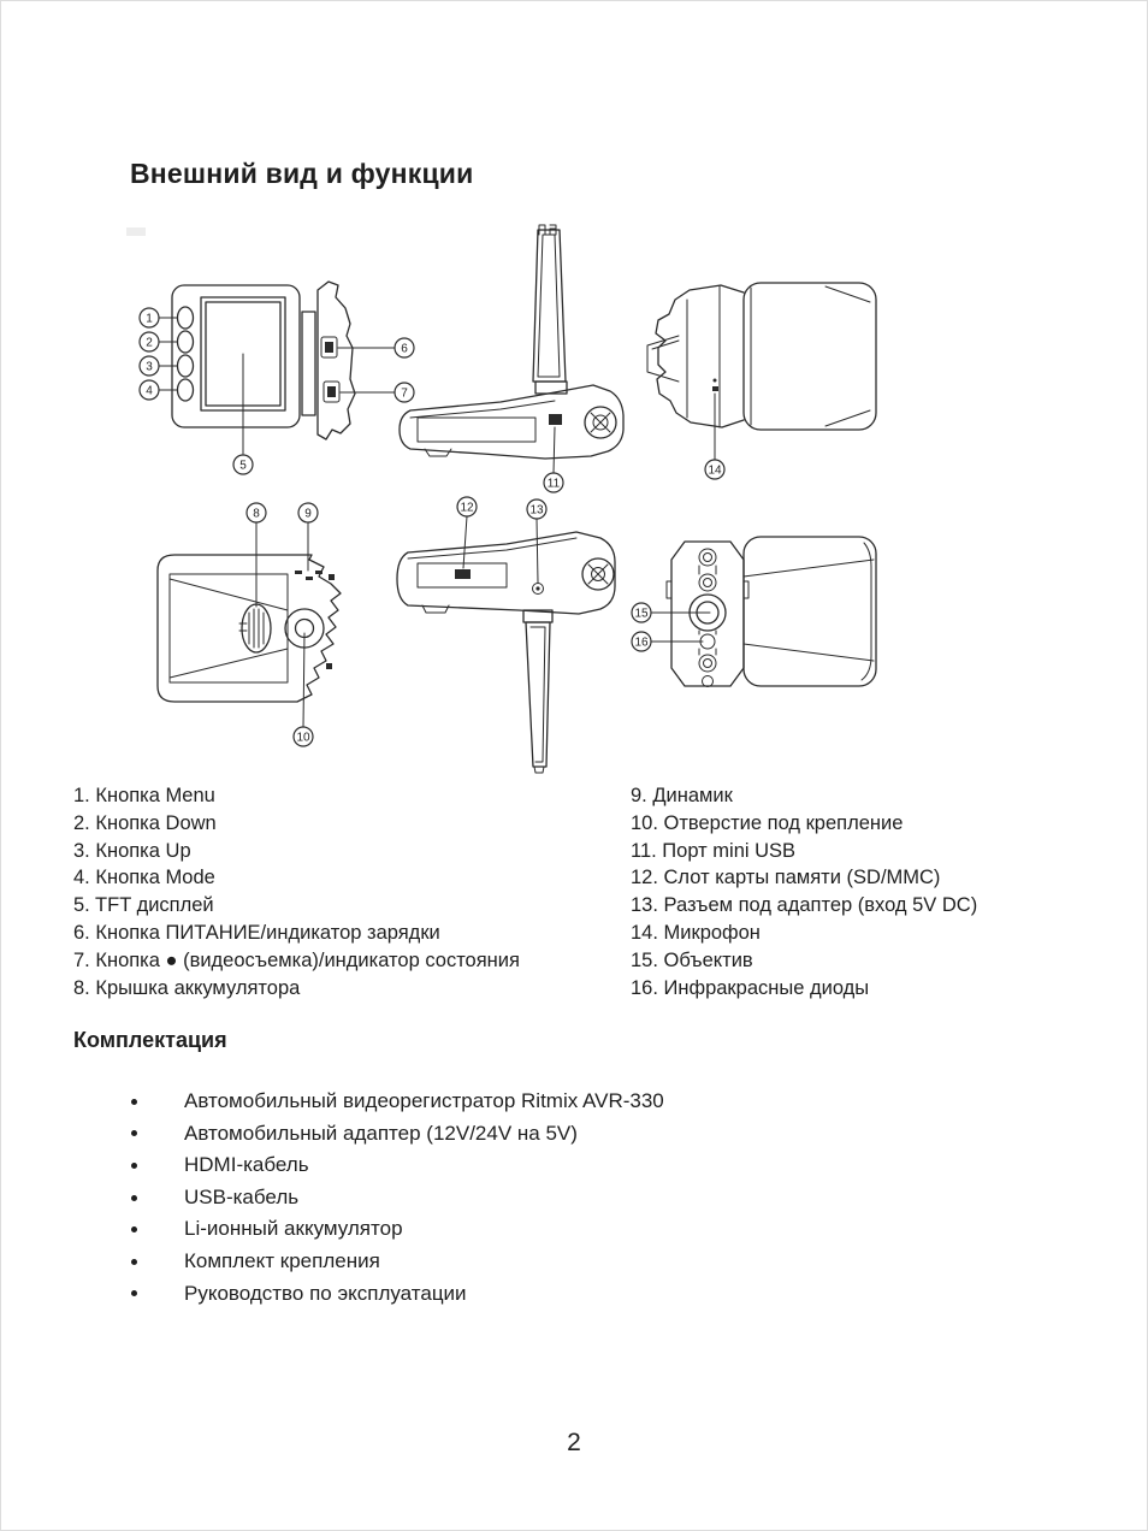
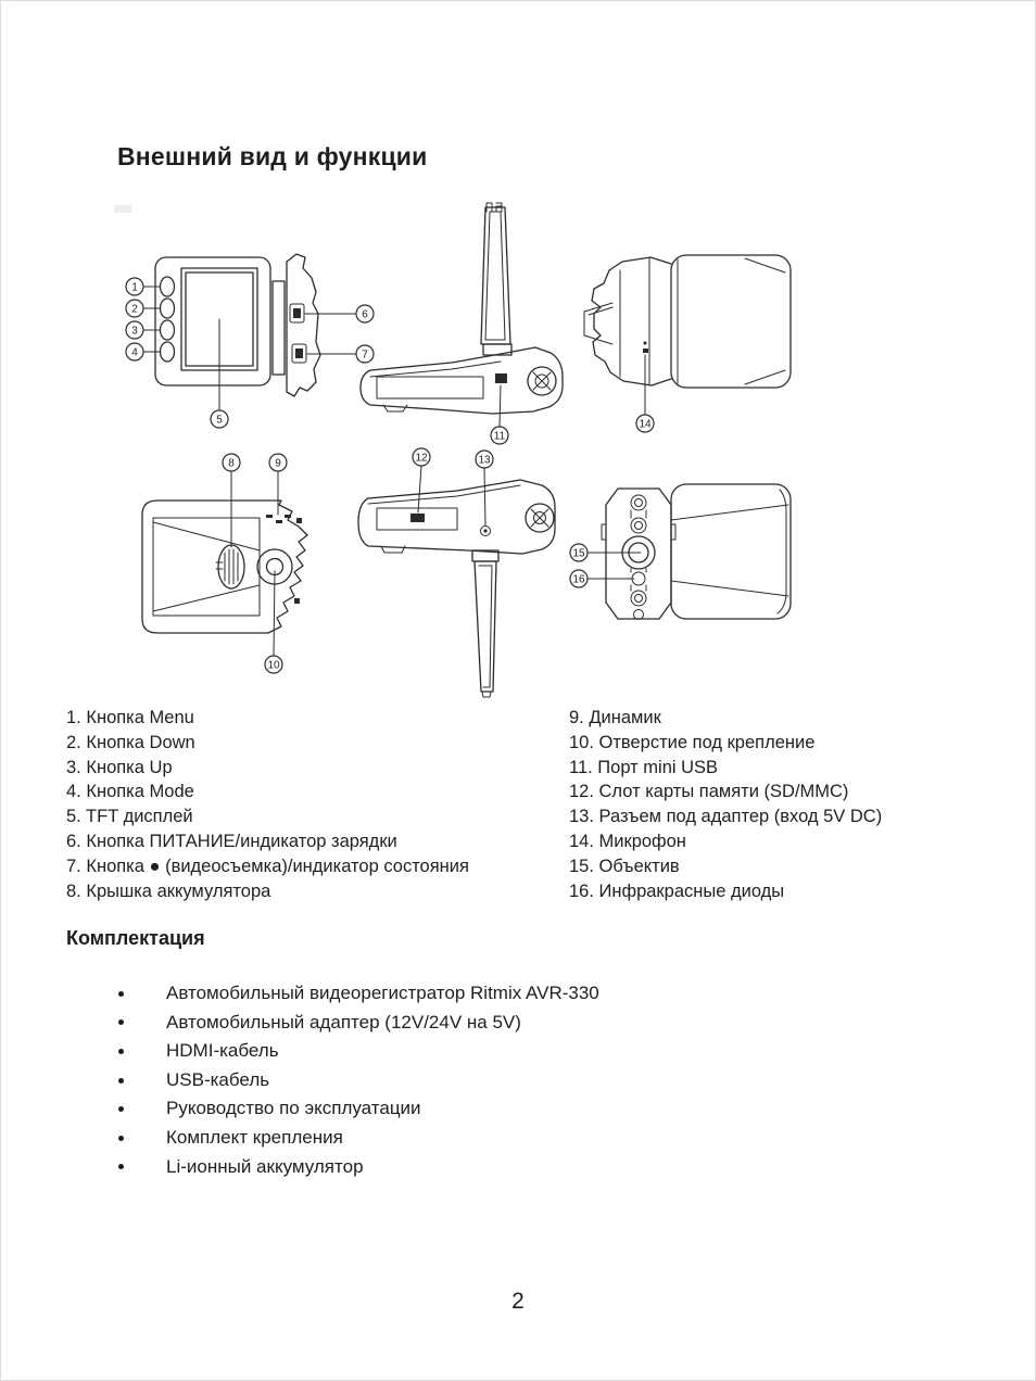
  Внешний вид и функции
  1
  2
  3
  4
  5
  6
  7
  8
  9
  10
  11
  12
  13
  14
  15
  16
  1. Кнопка Menu
  2. Кнопка Down
  3. Кнопка Up
  4. Кнопка Mode
  5. TFT дисплей
  6. Кнопка ПИТАНИЕ/индикатор зарядки
  7. Кнопка ● (видеосъемка)/индикатор состояния
  8. Крышка аккумулятора
  9. Динамик
  10. Отверстие под крепление
  11. Порт mini USB
  12. Слот карты памяти (SD/MMC)
  13. Разъем под адаптер (вход 5V DC)
  14. Микрофон
  15. Объектив
  16. Инфракрасные диоды
  Комплектация
  Автомобильный видеорегистратор Ritmix AVR-330
  Автомобильный адаптер (12V/24V на 5V)
  HDMI-кабель
  USB-кабель
- Li-ионный аккумулятор
+ Руководство по эксплуатации
  Комплект крепления
- Руководство по эксплуатации
+ Li-ионный аккумулятор
  2
